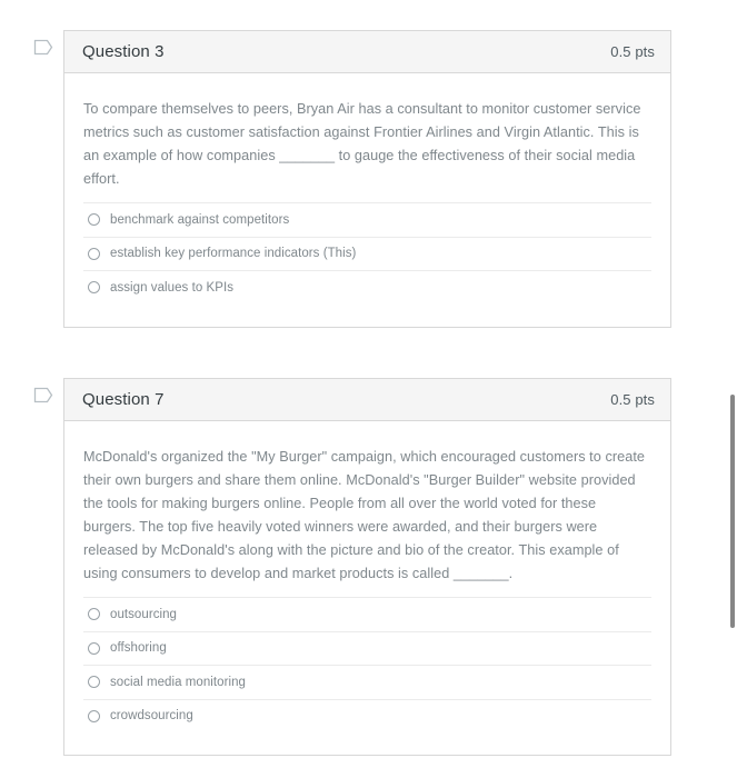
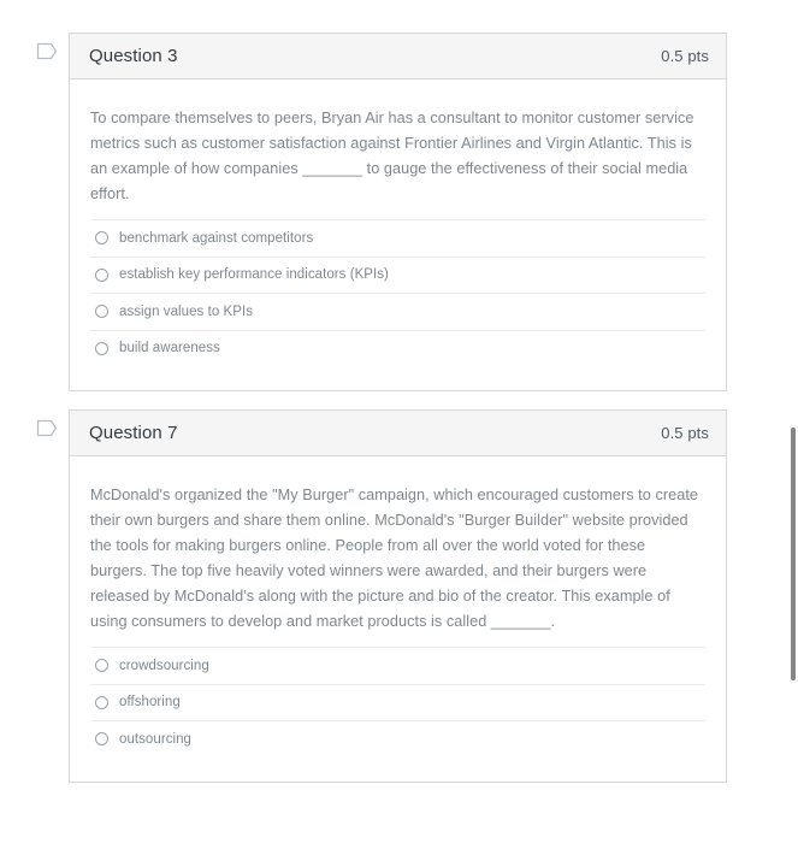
  Question 3
  0.5 pts
  To compare themselves to peers, Bryan Air has a consultant to monitor customer service metrics such as customer satisfaction against Frontier Airlines and Virgin Atlantic. This is an example of how companies _______ to gauge the effectiveness of their social media effort.
  benchmark against competitors
- establish key performance indicators (This)
+ establish key performance indicators (KPIs)
  assign values to KPIs
+ build awareness
  Question 7
  0.5 pts
  McDonald's organized the "My Burger" campaign, which encouraged customers to create their own burgers and share them online. McDonald's "Burger Builder" website provided the tools for making burgers online. People from all over the world voted for these burgers. The top five heavily voted winners were awarded, and their burgers were released by McDonald's along with the picture and bio of the creator. This example of using consumers to develop and market products is called _______.
- outsourcing
+ crowdsourcing
  offshoring
- social media monitoring
- crowdsourcing
+ outsourcing
